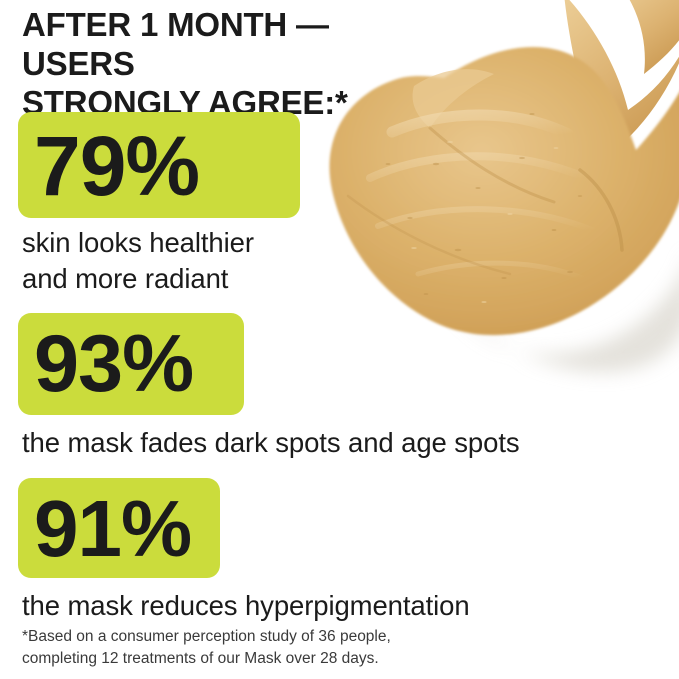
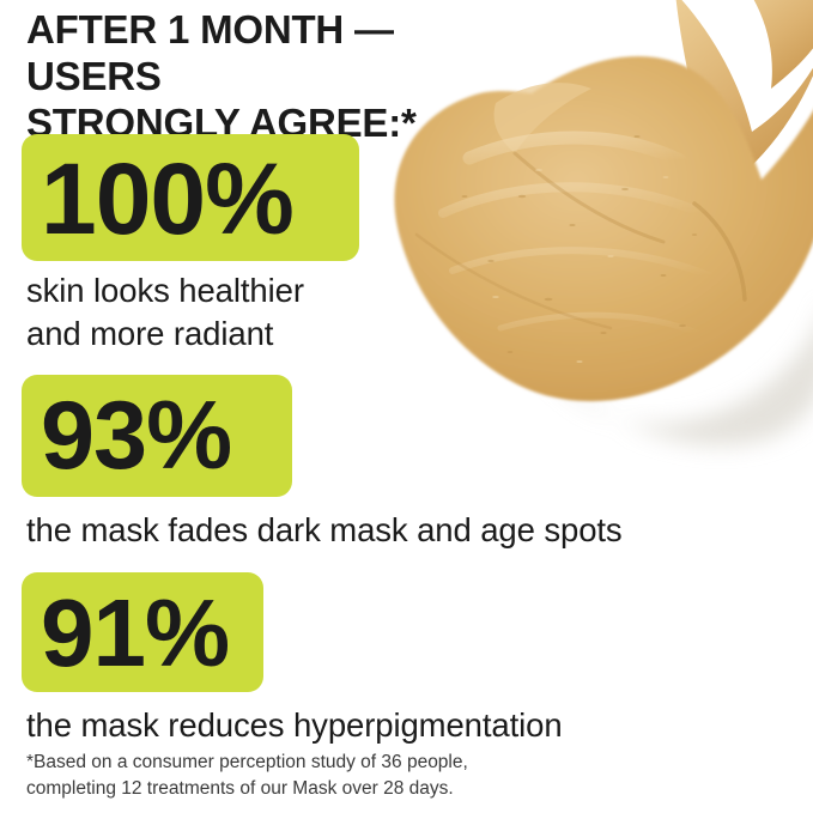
  AFTER 1 MONTH — USERS
  STRONGLY AGREE:*
- 79%
+ 100%
  skin looks healthier
  and more radiant
  93%
- the mask fades dark spots and age spots
+ the mask fades dark mask and age spots
  91%
  the mask reduces hyperpigmentation
  *Based on a consumer perception study of 36 people,
  completing 12 treatments of our Mask over 28 days.
